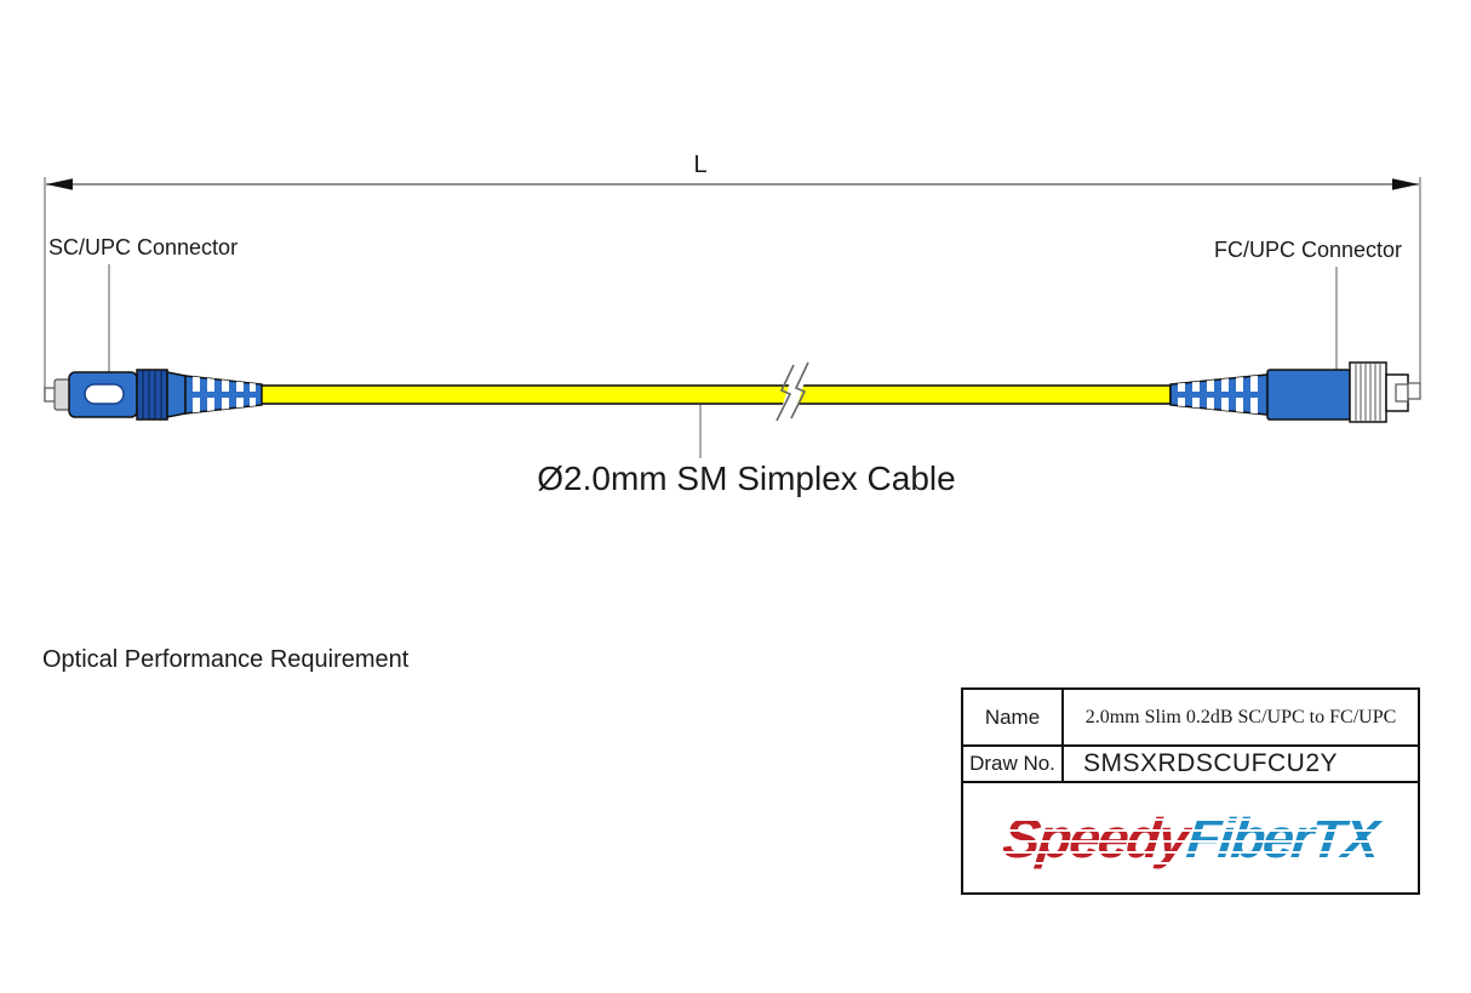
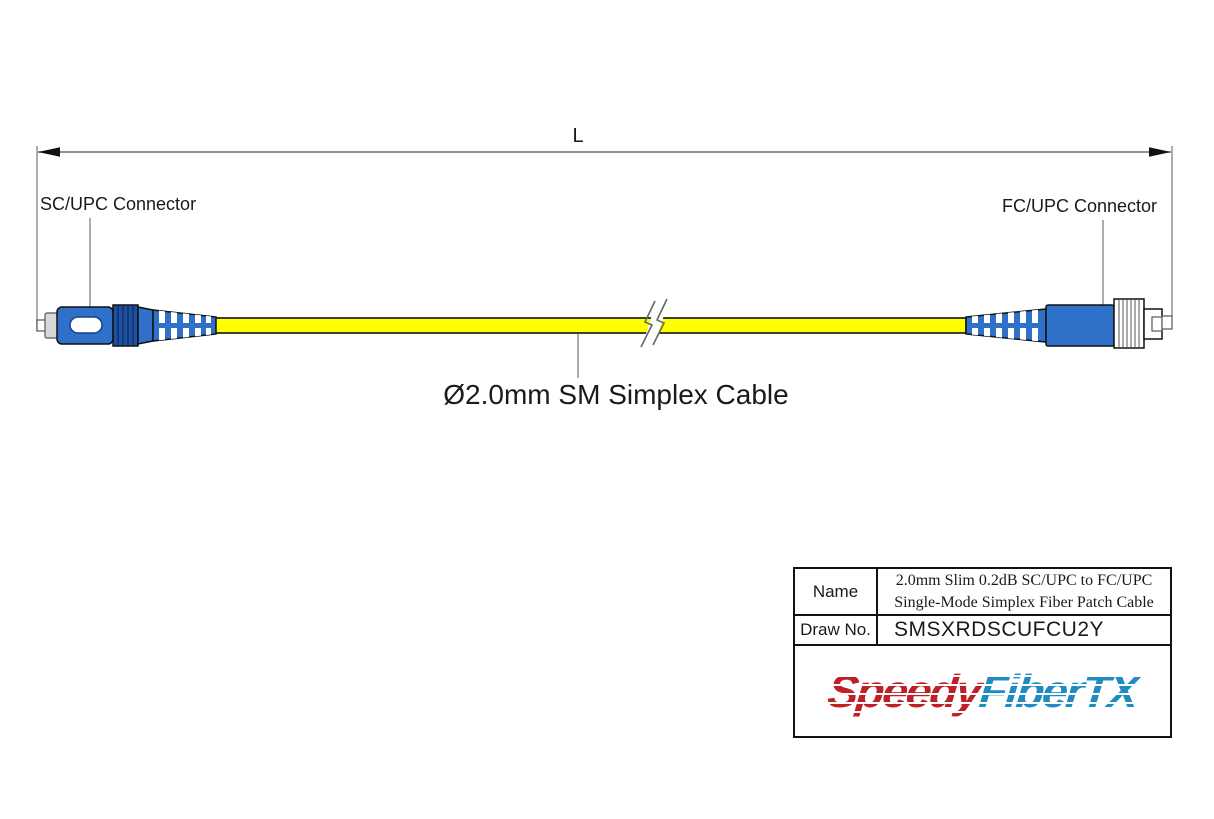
  L
  SC/UPC Connector
  FC/UPC Connector
  Ø2.0mm SM Simplex Cable
- Optical Performance Requirement
  Name
  2.0mm Slim 0.2dB SC/UPC to FC/UPC
+ Single-Mode Simplex Fiber Patch Cable
  Draw No.
  SMSXRDSCUFCU2Y
